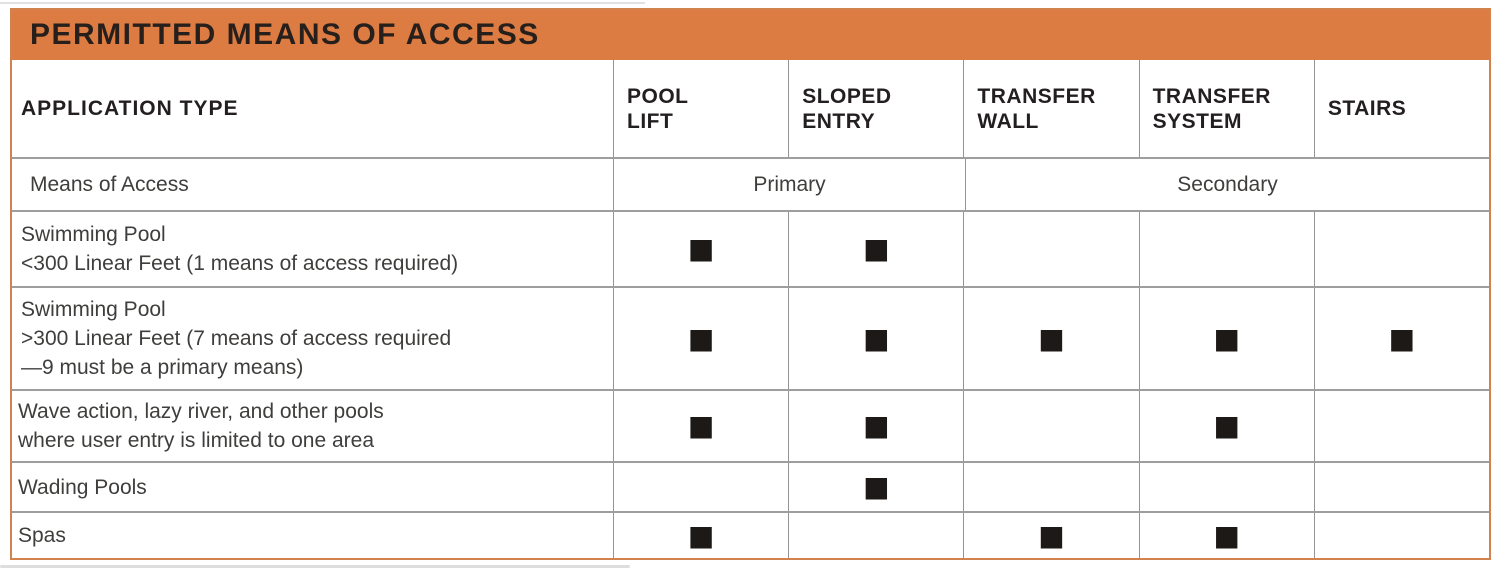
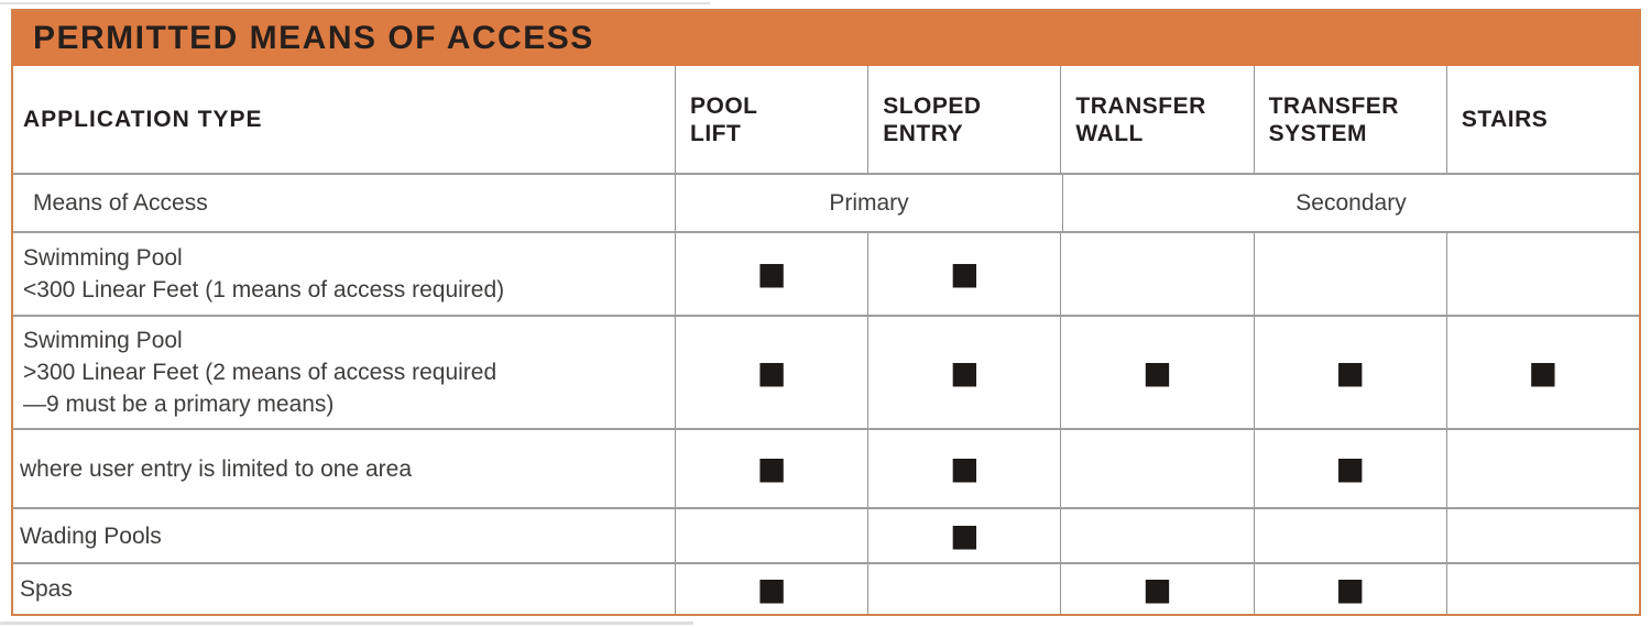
  PERMITTED MEANS OF ACCESS
  APPLICATION TYPE
  POOL
  LIFT
  SLOPED
  ENTRY
  TRANSFER
  WALL
  TRANSFER
  SYSTEM
  STAIRS
  Means of Access
  Primary
  Secondary
  Swimming Pool
  <300 Linear Feet (1 means of access required)
  ■
  ■
  Swimming Pool
- >300 Linear Feet (7 means of access required
+ >300 Linear Feet (2 means of access required
  —9 must be a primary means)
  ■
  ■
  ■
  ■
  ■
- Wave action, lazy river, and other pools
  where user entry is limited to one area
  ■
  ■
  ■
  Wading Pools
  ■
  Spas
  ■
  ■
  ■
